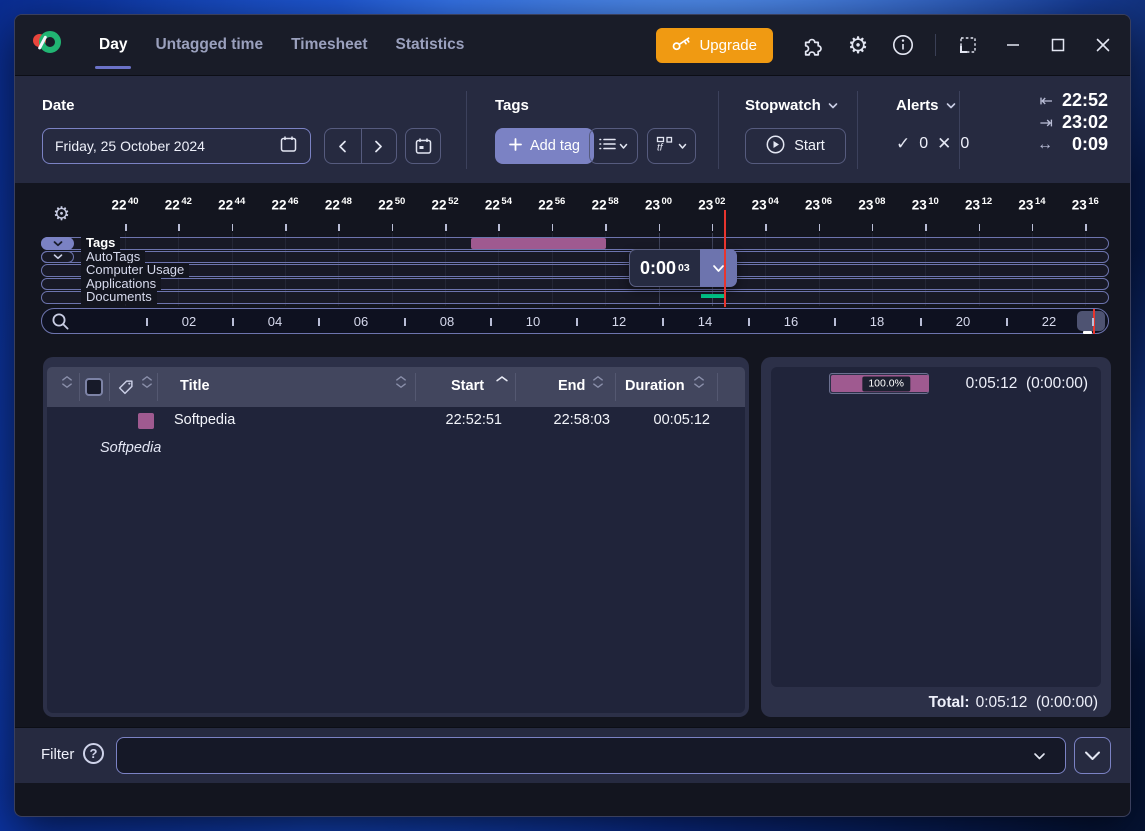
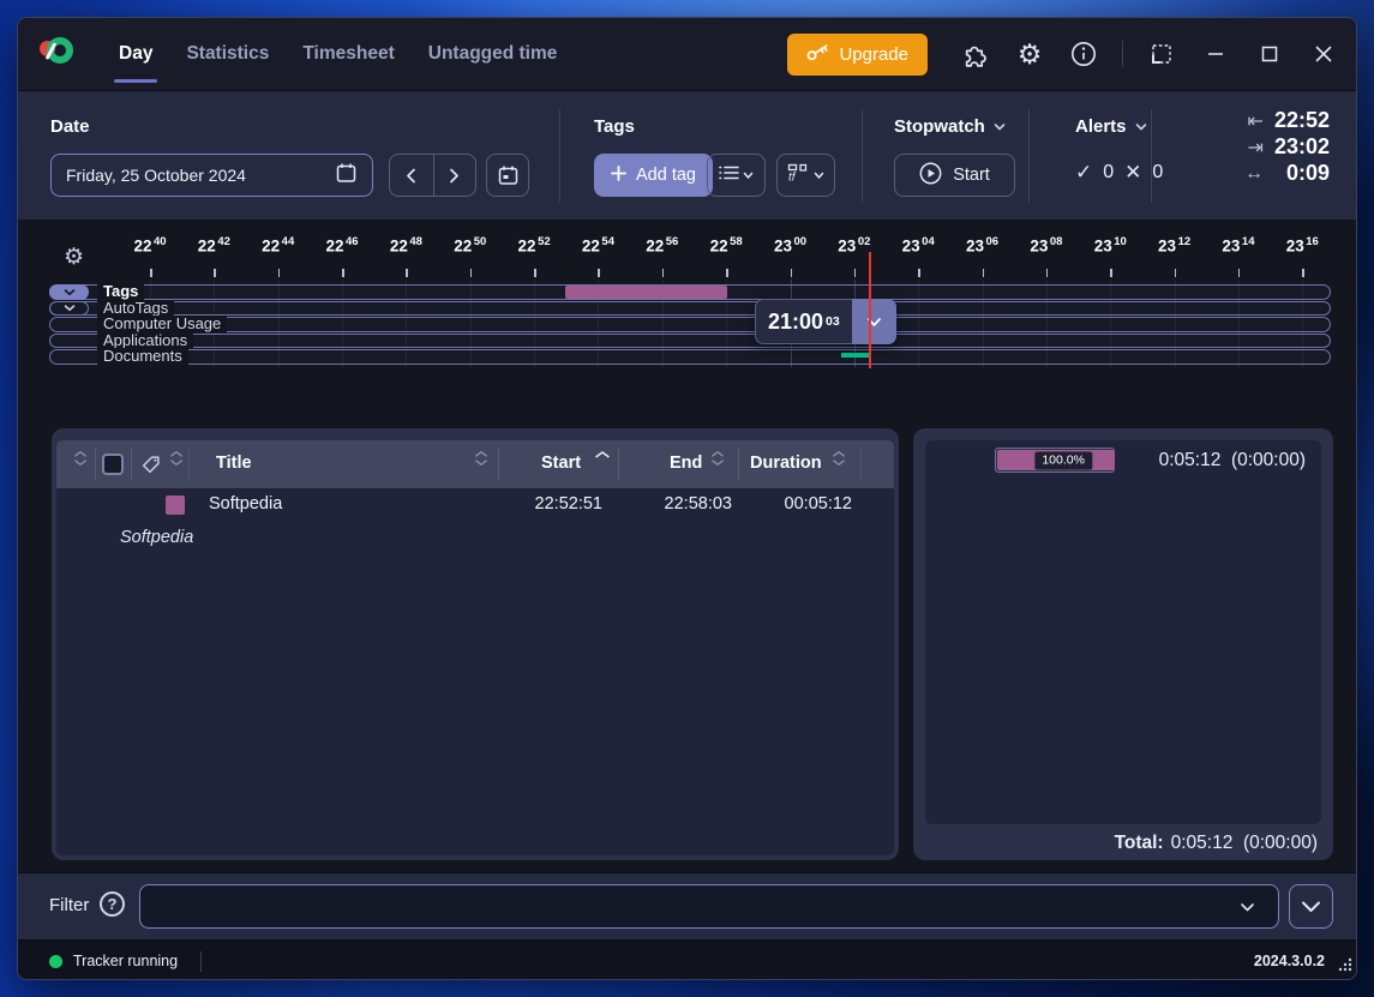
  Day
- Untagged time
+ Statistics
  Timesheet
- Statistics
+ Untagged time
  Upgrade
  ⚙
  Date
  Friday, 25 October 2024
  Tags
  Add tag
  tf
  Stopwatch
  Start
  Alerts
  ✓
  0
  ✕
  0
  ⇤
  22:52
  ⇥
  23:02
  ↔
  0:09
  ⚙
  22 40
  22 42
  22 44
  22 46
  22 48
  22 50
  22 52
  22 54
  22 56
  22 58
  23 00
  23 02
  23 04
  23 06
  23 08
  23 10
  23 12
  23 14
  23 16
  Tags
  AutoTags
  Computer Usage
  Applications
  Documents
- 0:00
+ 21:00
  03
- 02
- 04
- 06
- 08
- 10
- 12
- 14
- 16
- 18
- 20
- 22
  Title
  Start
  End
  Duration
  Softpedia
  22:52:51
  22:58:03
  00:05:12
  Softpedia
  100.0%
  0:05:12 (0:00:00)
  Total: 0:05:12 (0:00:00)
  Filter
  ?
+ Tracker running
+ 2024.3.0.2
